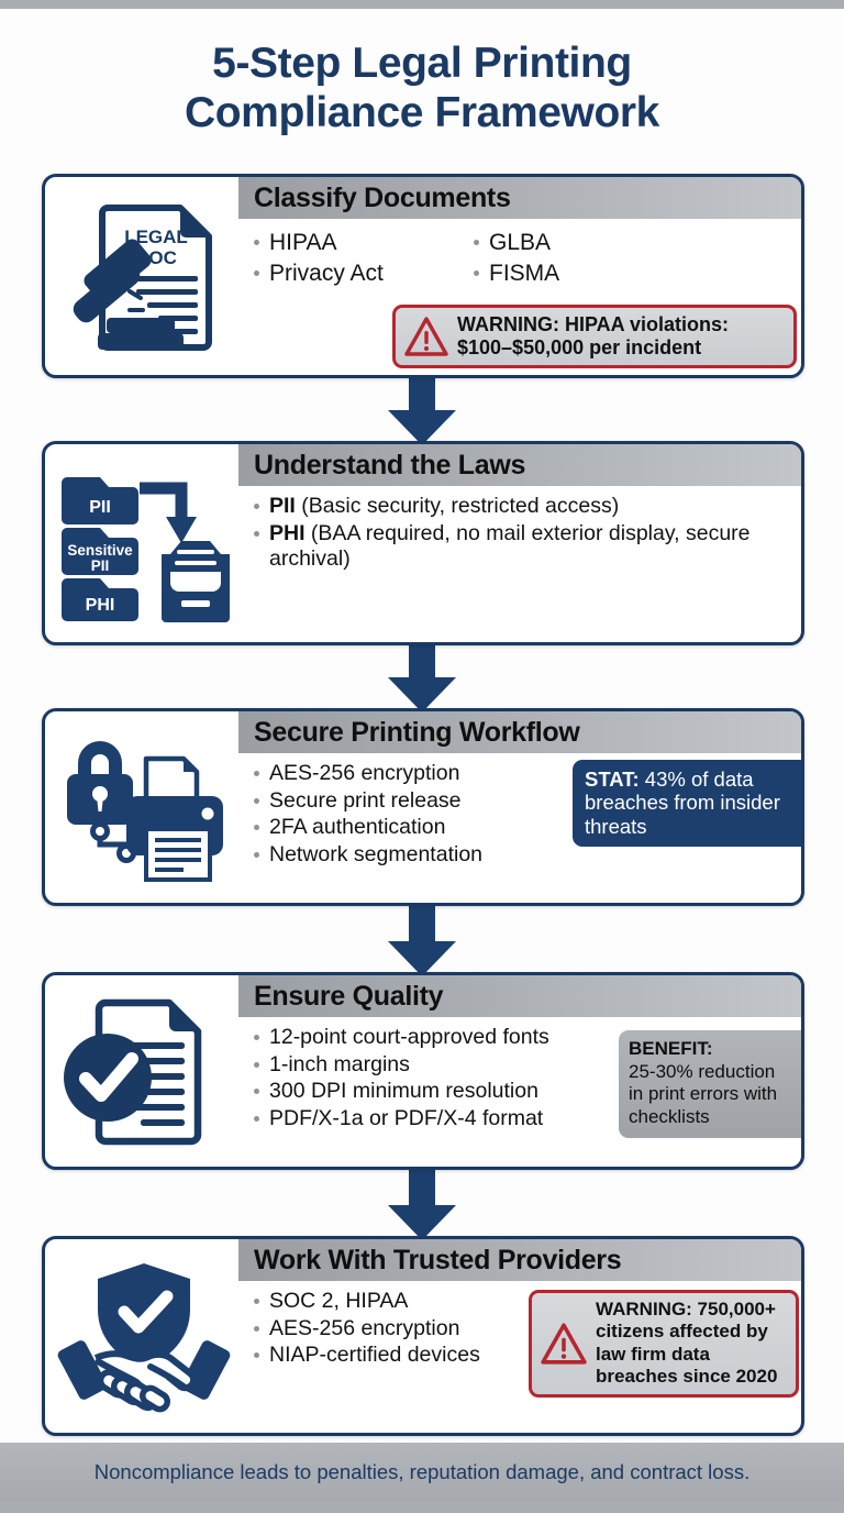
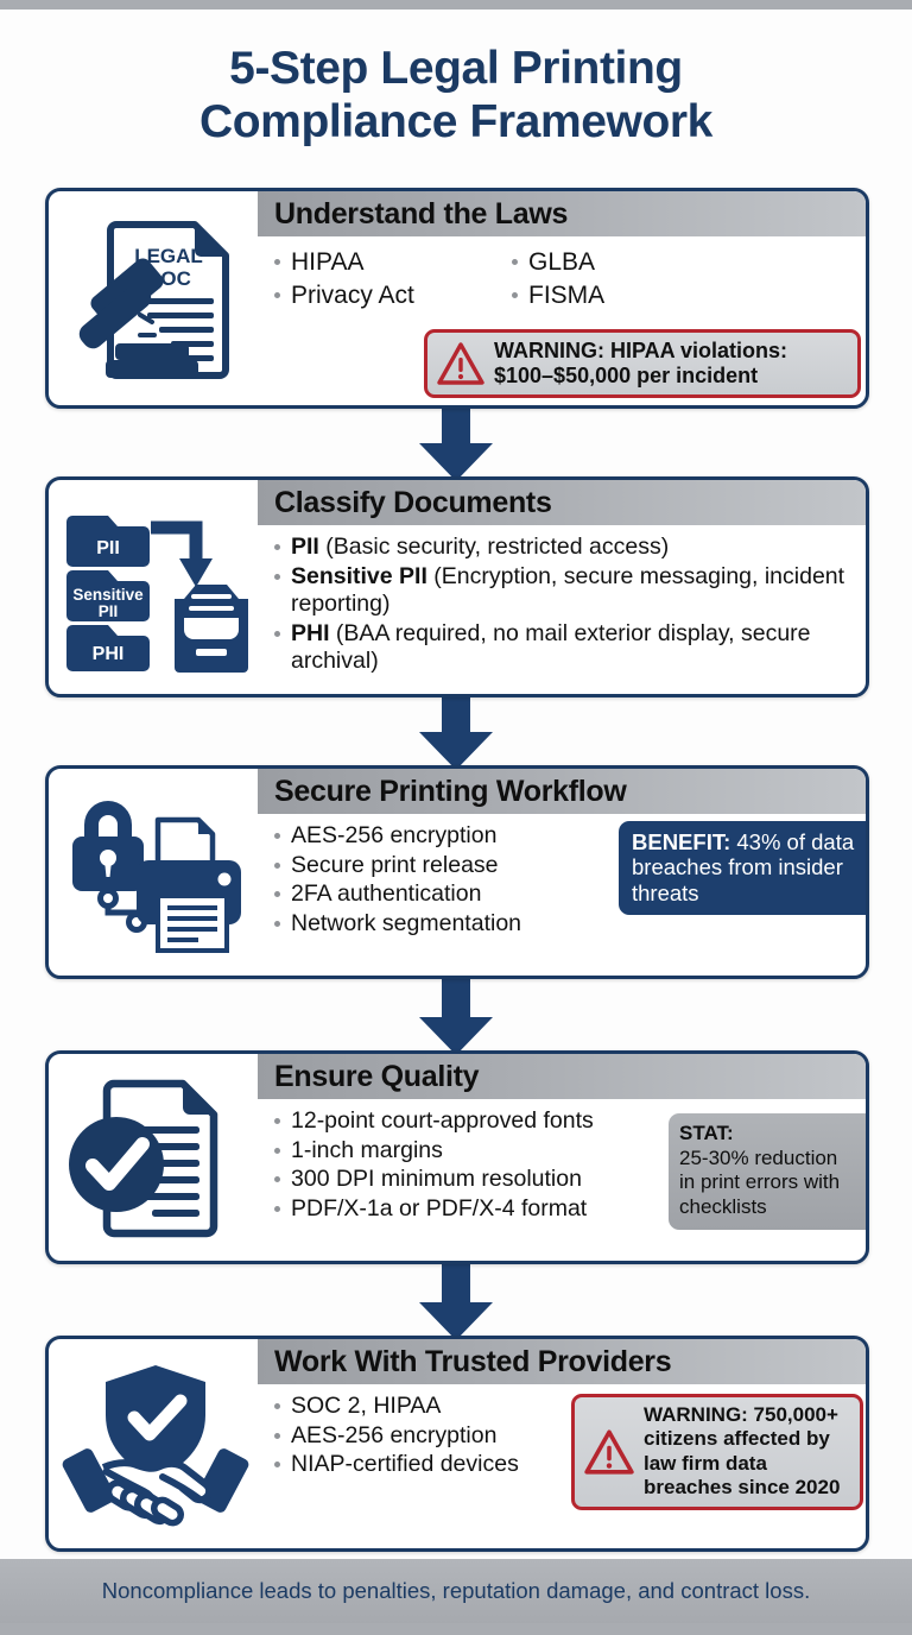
  5-Step Legal Printing
  Compliance Framework
  LEGAL
- Classify Documents
+ Understand the Laws
  HIPAA
  GLBA
  Privacy Act
  FISMA
  WARNING: HIPAA violations:
  $100–$50,000 per incident
  PII
  Sensitive
  PII
  PHI
- Understand the Laws
+ Classify Documents
  PII (Basic security, restricted access)
+ Sensitive PII (Encryption, secure messaging, incident reporting)
  PHI (BAA required, no mail exterior display, secure archival)
  Secure Printing Workflow
  AES-256 encryption
  Secure print release
  2FA authentication
  Network segmentation
- STAT: 43% of data breaches from insider threats
+ BENEFIT: 43% of data breaches from insider threats
  Ensure Quality
  12-point court-approved fonts
  1-inch margins
  300 DPI minimum resolution
  PDF/X-1a or PDF/X-4 format
- BENEFIT:
+ STAT:
  25-30% reduction in print errors with checklists
  Work With Trusted Providers
  SOC 2, HIPAA
  AES-256 encryption
  NIAP-certified devices
  WARNING: 750,000+ citizens affected by law firm data breaches since 2020
  Noncompliance leads to penalties, reputation damage, and contract loss.
